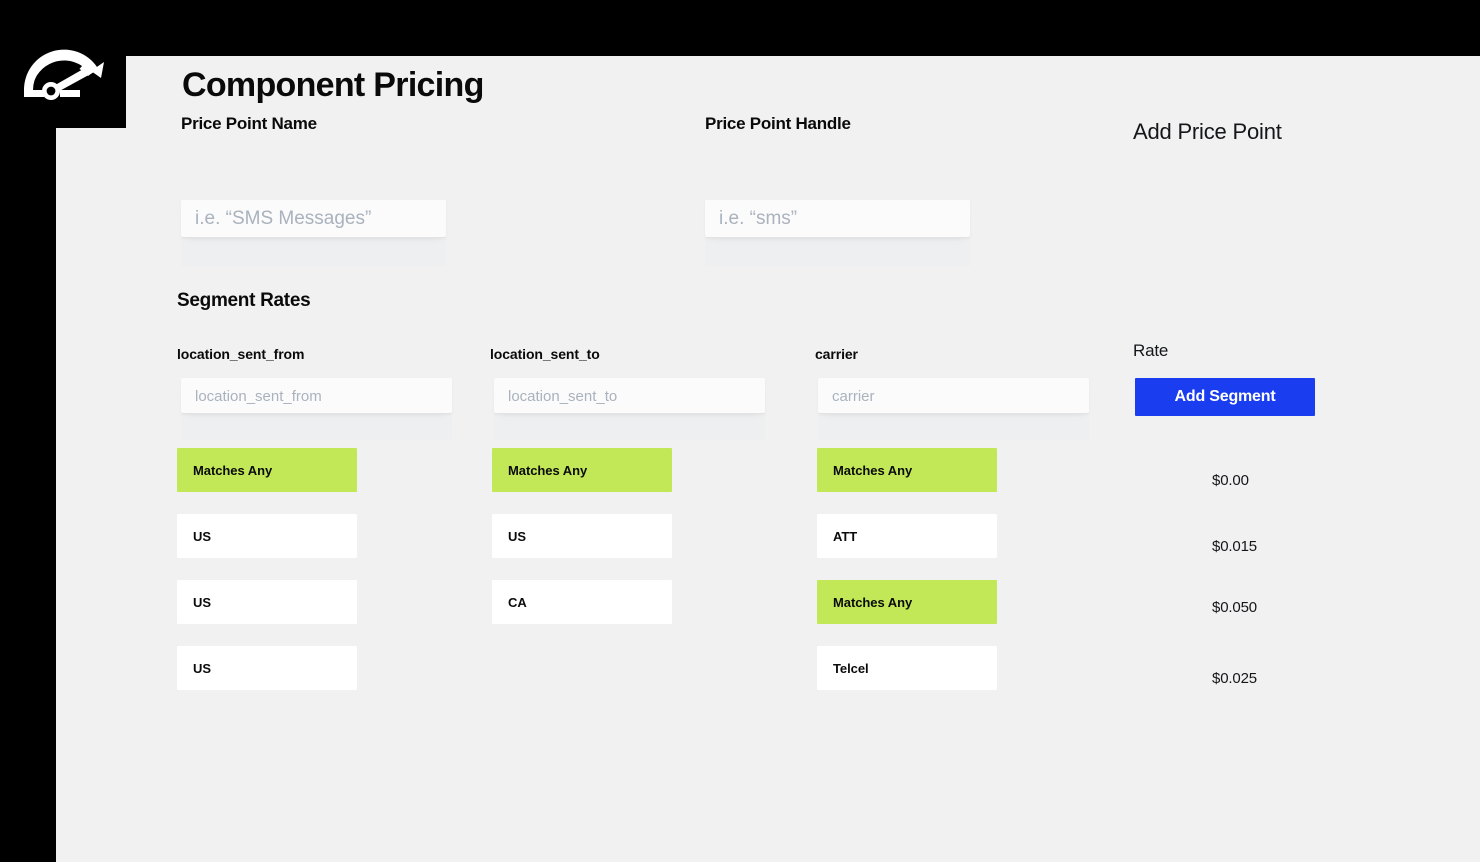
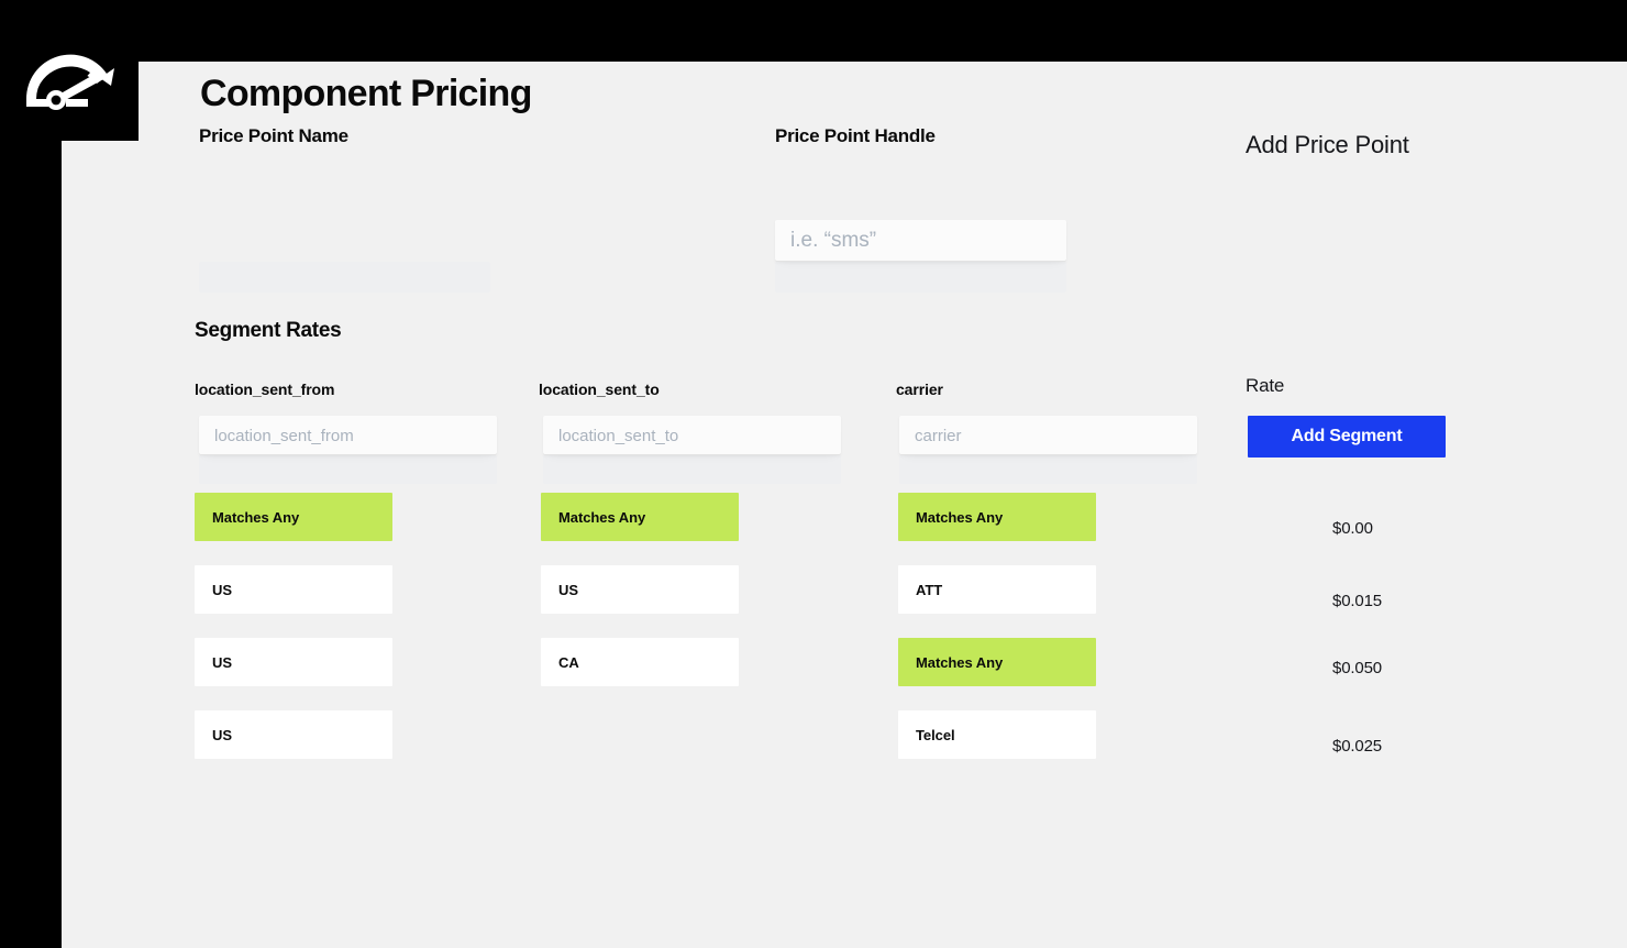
  Component Pricing
  Add Price Point
  Price Point Name
- i.e. “SMS Messages”
  Price Point Handle
  i.e. “sms”
  Segment Rates
  location_sent_from
  location_sent_to
  carrier
  Rate
  location_sent_from
  location_sent_to
  carrier
  Add Segment
  Matches Any
  Matches Any
  Matches Any
  $0.00
  US
  US
  ATT
  $0.015
  US
  CA
  Matches Any
  $0.050
  US
  Telcel
  $0.025
